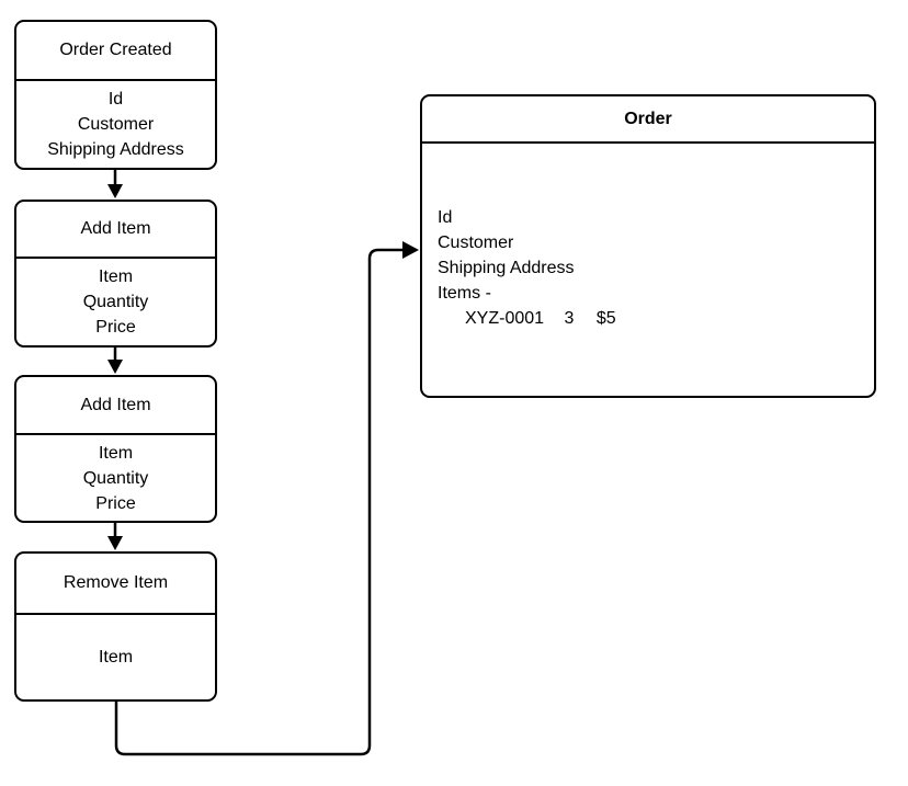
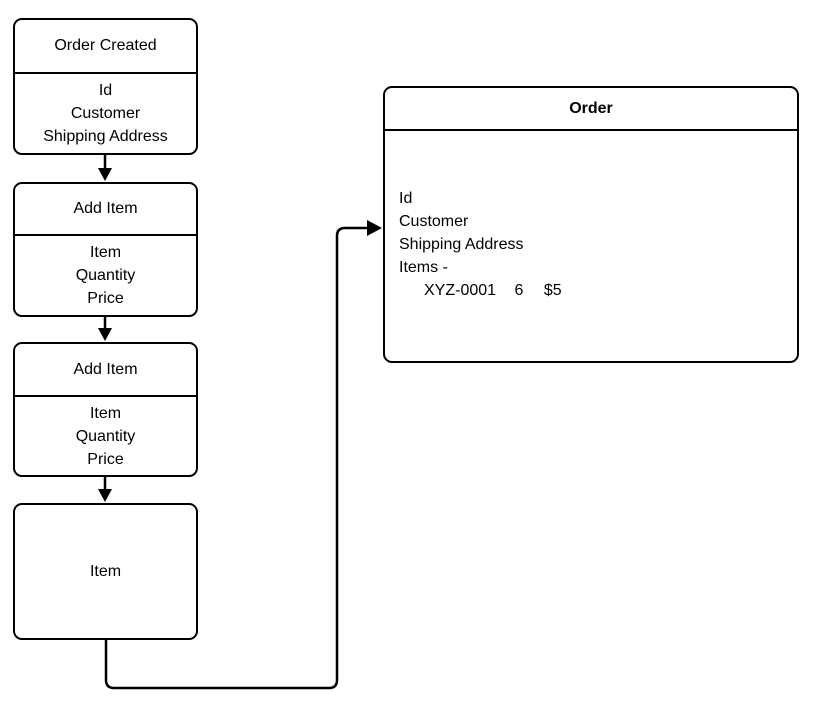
  Order Created
  Id
  Customer
  Shipping Address
  Add Item
  Item
  Quantity
  Price
  Add Item
  Item
  Quantity
  Price
- Remove Item
  Item
  Order
  Id
  Customer
  Shipping Address
  Items -
- XYZ-0001 3 $5
+ XYZ-0001 6 $5
